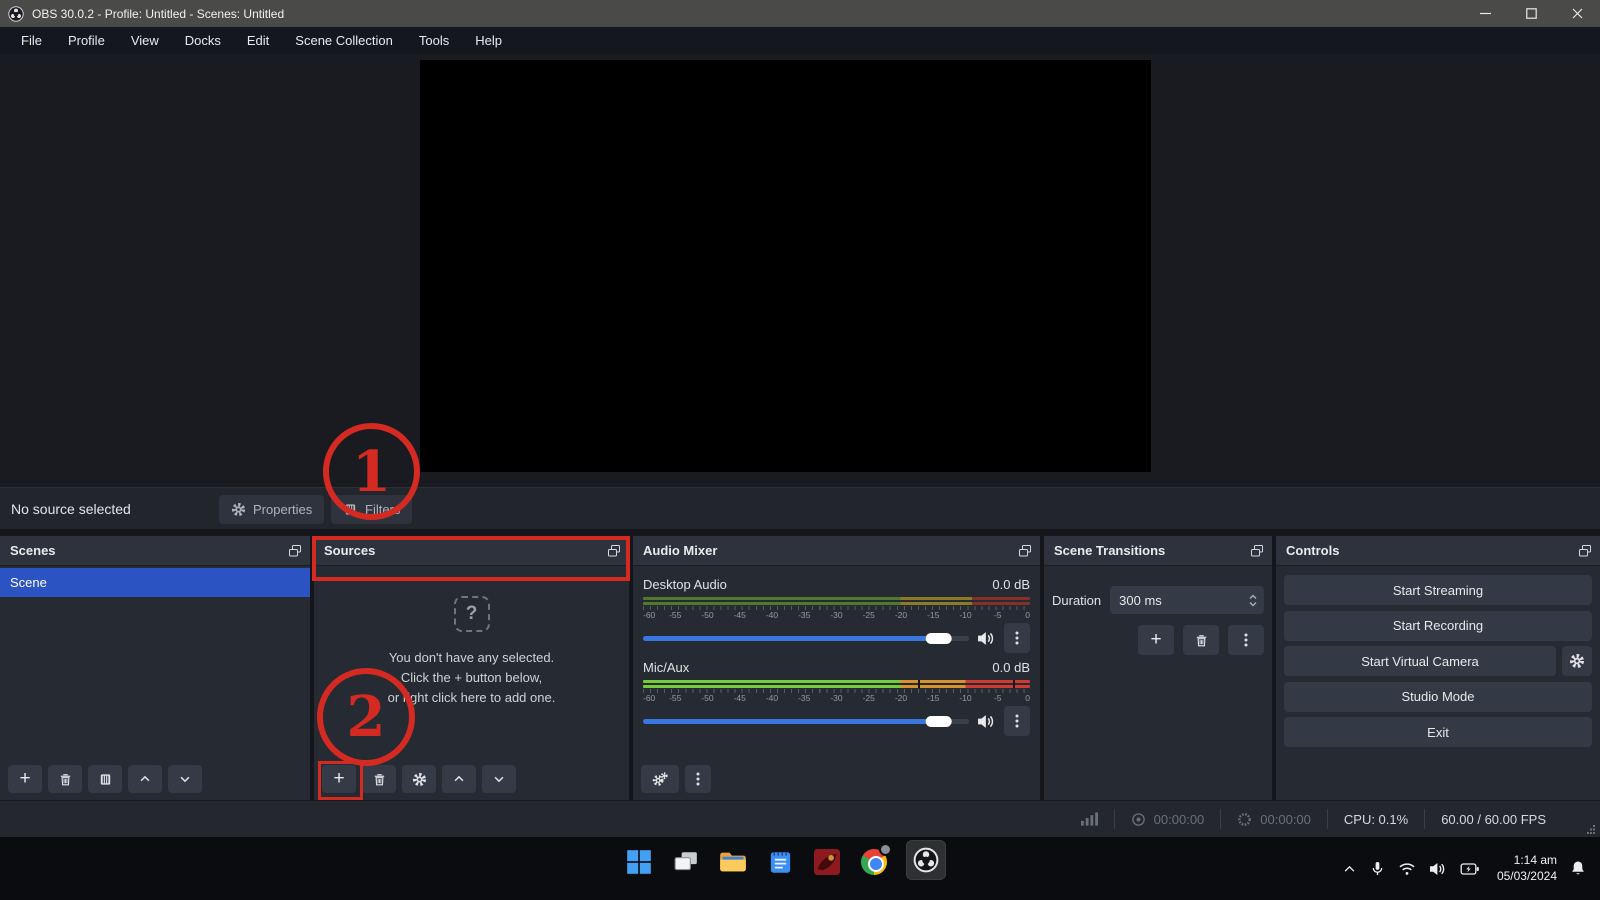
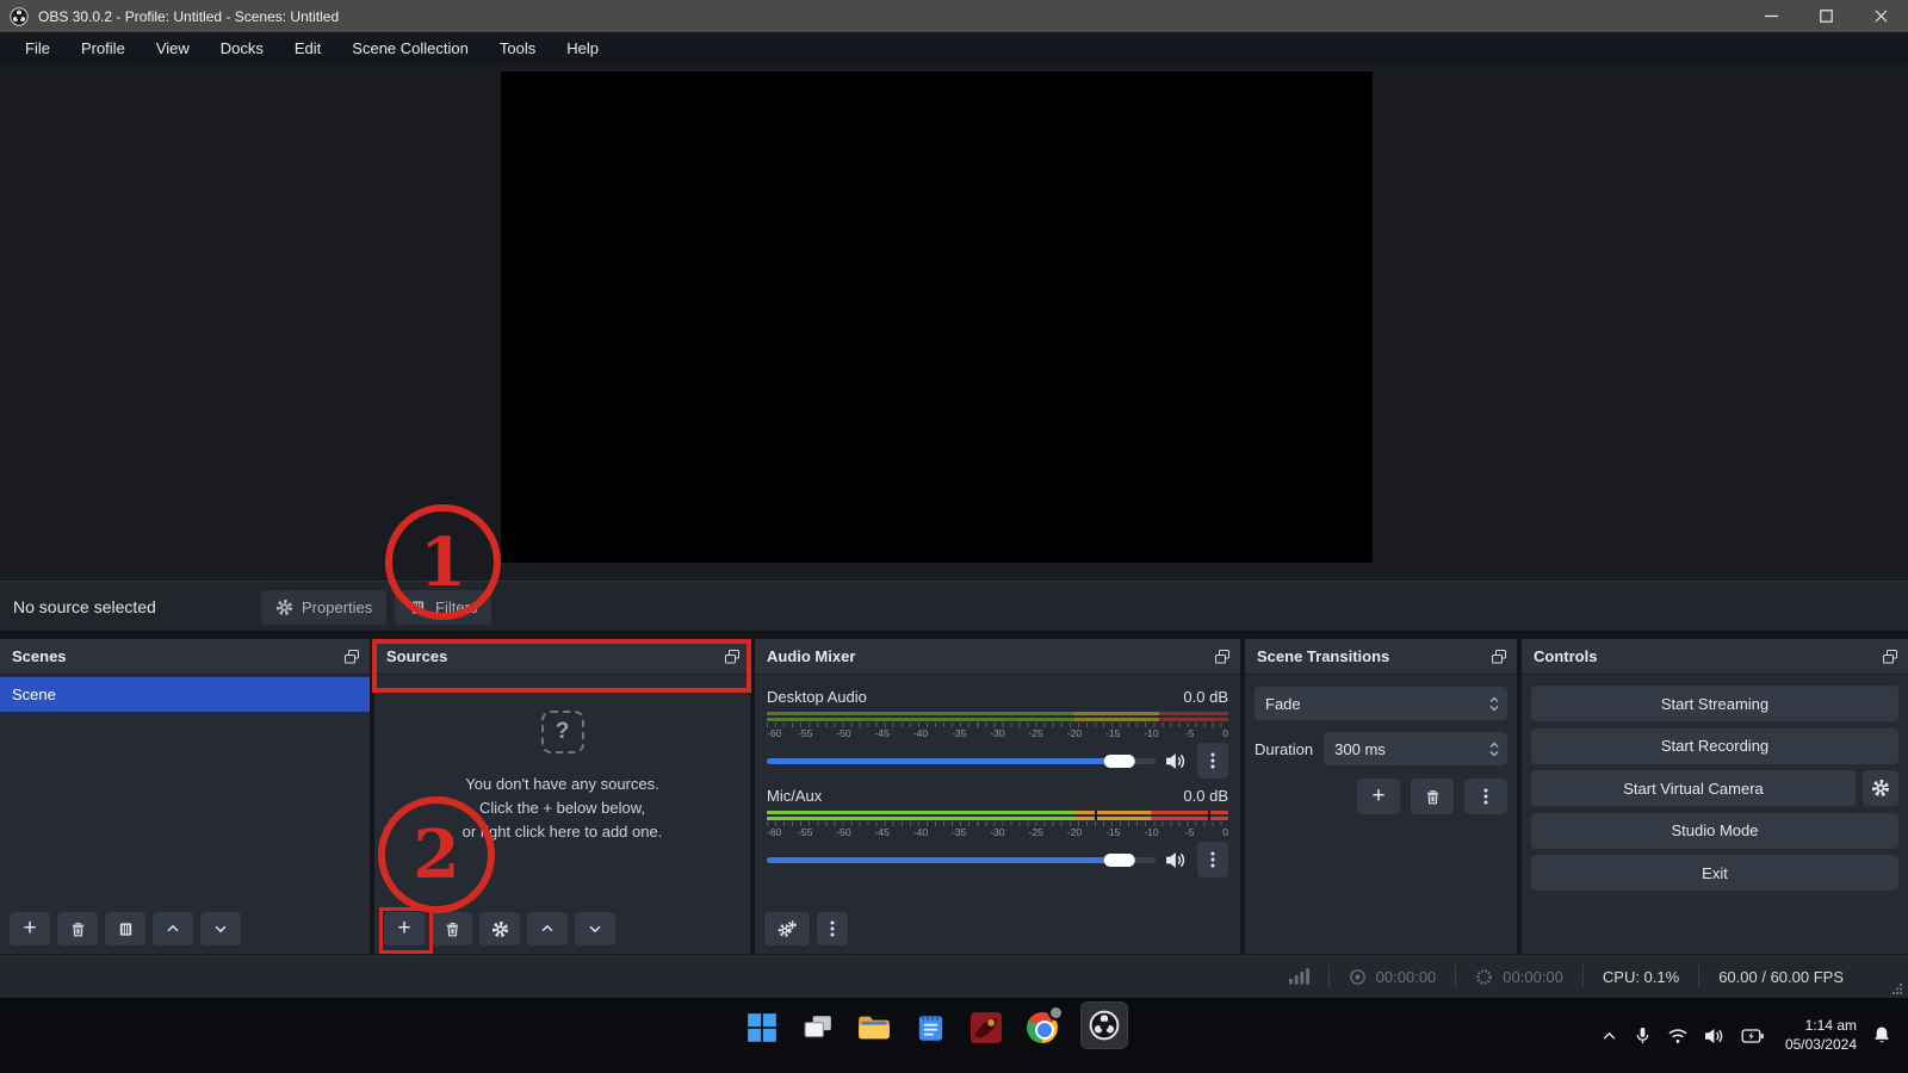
  OBS 30.0.2 - Profile: Untitled - Scenes: Untitled
  File
  Profile
  View
  Docks
  Edit
  Scene Collection
  Tools
  Help
  No source selected
  Properties
  Filters
  Scenes
  Scene
  +
  Sources
  ?
- You don't have any selected.
+ You don't have any sources.
- Click the + button below,
+ Click the + below below,
  or right click here to add one.
  +
  Audio Mixer
  Desktop Audio
  0.0 dB
  -60
  -55
  -50
  -45
  -40
  -35
  -30
  -25
  -20
  -15
  -10
  -5
  0
  Mic/Aux
  0.0 dB
  -60
  -55
  -50
  -45
  -40
  -35
  -30
  -25
  -20
  -15
  -10
  -5
  0
  Scene Transitions
+ Fade
  Duration
  300 ms
  +
  Controls
  Start Streaming
  Start Recording
  Start Virtual Camera
  Studio Mode
  Exit
  00:00:00
  00:00:00
  CPU: 0.1%
  60.00 / 60.00 FPS
  1:14 am
  05/03/2024
  1
  2
